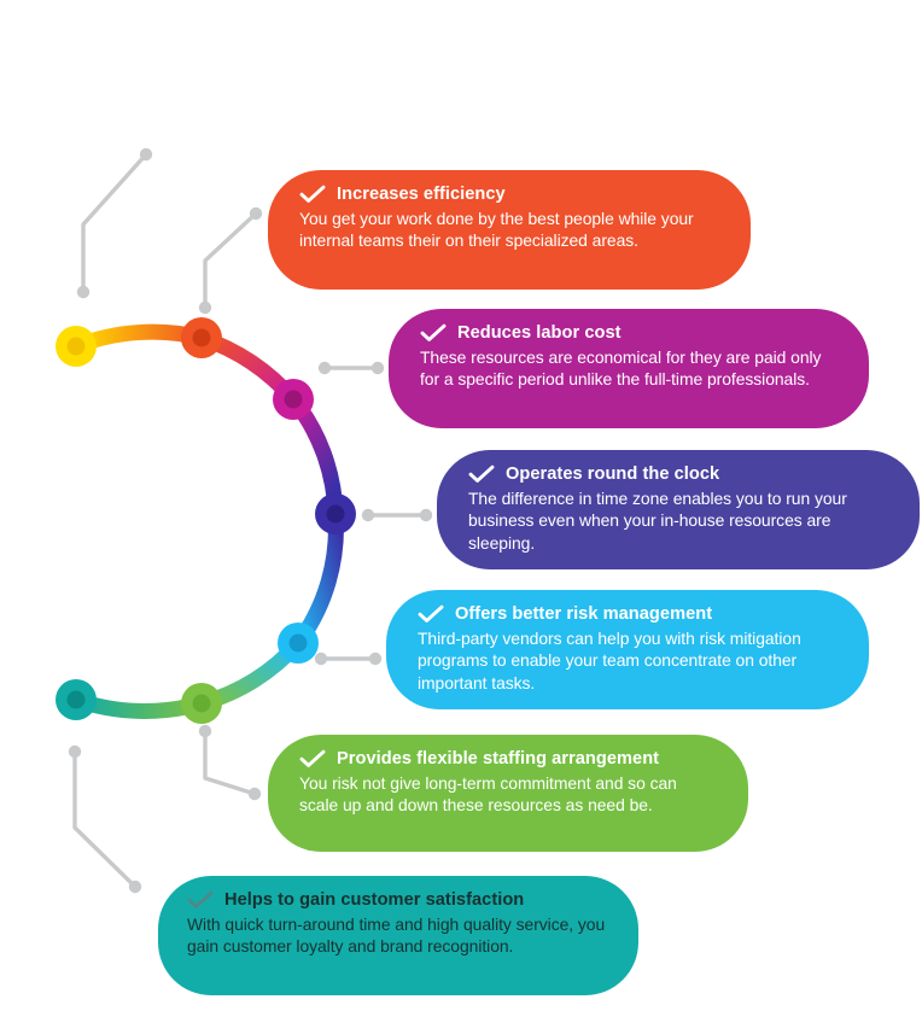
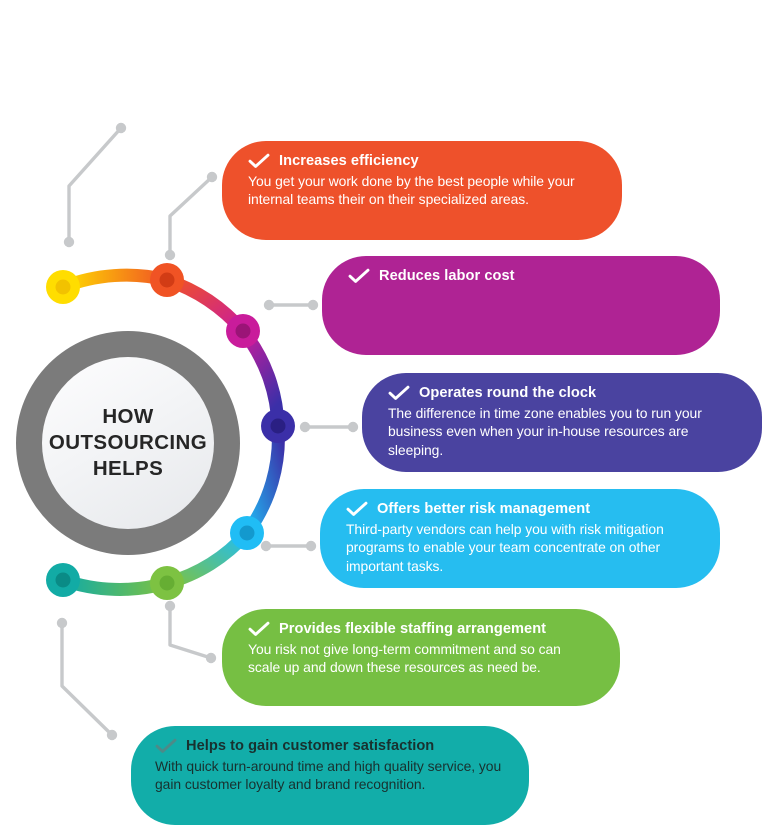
+ HOW
+ OUTSOURCING
+ HELPS
  Increases efficiency
  You get your work done by the best people while your internal teams their on their specialized areas.
  Reduces labor cost
- These resources are economical for they are paid only for a specific period unlike the full-time professionals.
  Operates round the clock
  The difference in time zone enables you to run your business even when your in-house resources are sleeping.
  Offers better risk management
  Third-party vendors can help you with risk mitigation programs to enable your team concentrate on other important tasks.
  Provides flexible staffing arrangement
  You risk not give long-term commitment and so can scale up and down these resources as need be.
  Helps to gain customer satisfaction
  With quick turn-around time and high quality service, you gain customer loyalty and brand recognition.
